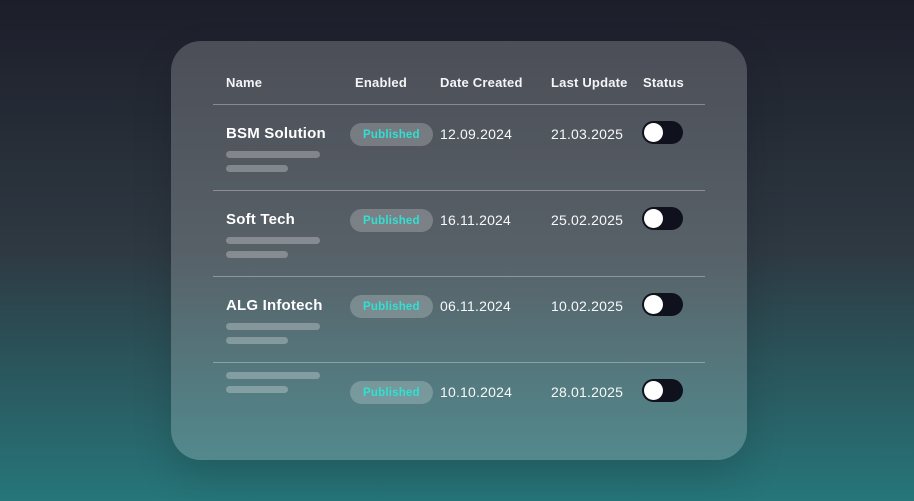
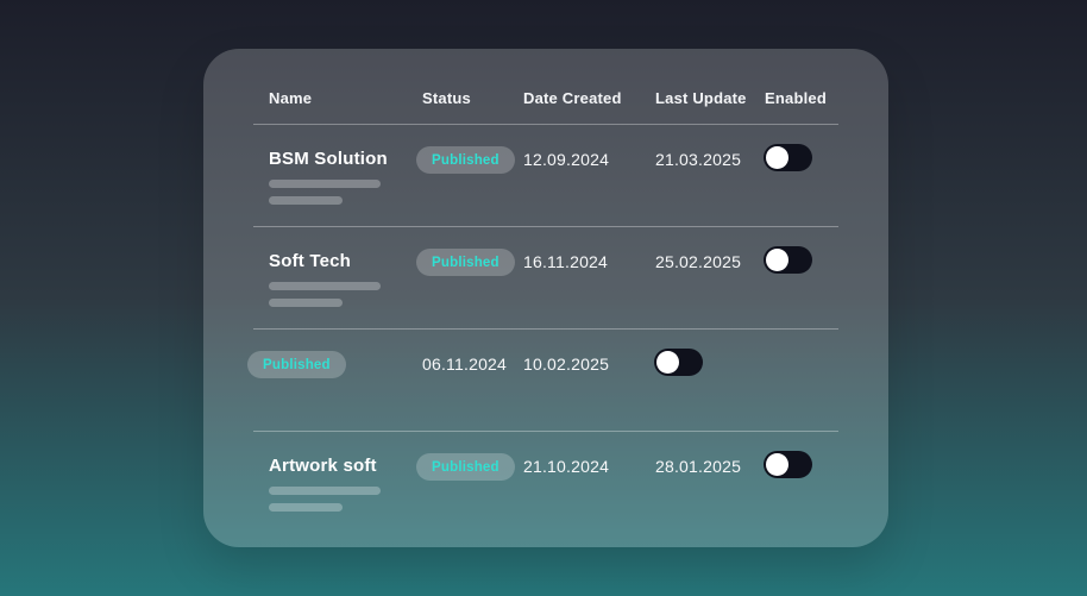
  Name
- Enabled
+ Status
  Date Created
  Last Update
- Status
+ Enabled
  BSM Solution
  Published
  12.09.2024
  21.03.2025
  Soft Tech
  Published
  16.11.2024
  25.02.2025
- ALG Infotech
  Published
  06.11.2024
  10.02.2025
+ Artwork soft
  Published
- 10.10.2024
+ 21.10.2024
  28.01.2025
